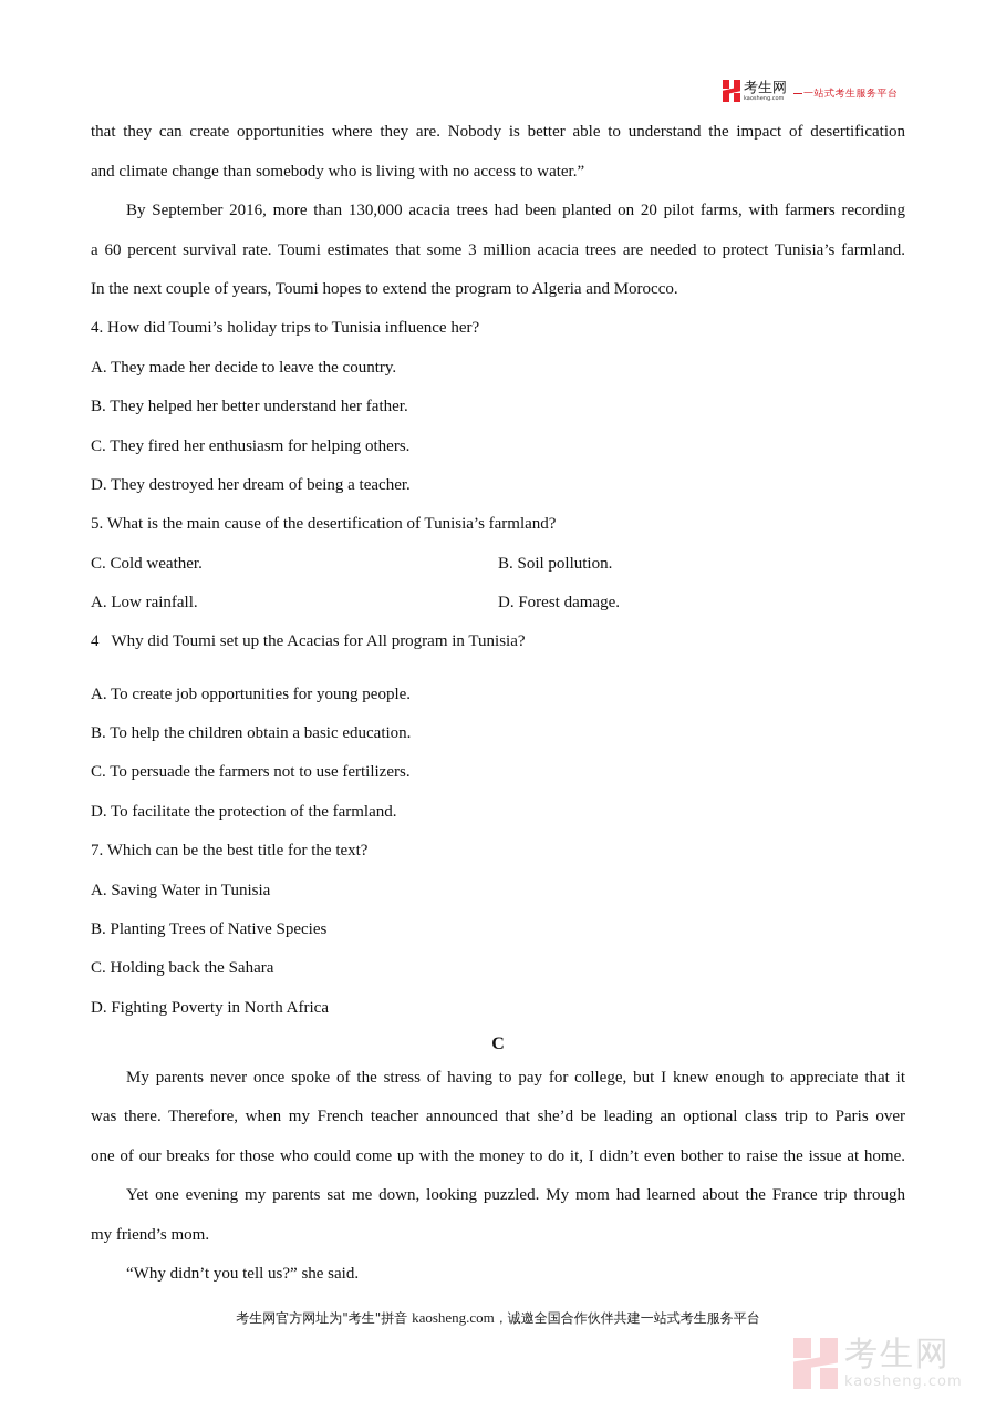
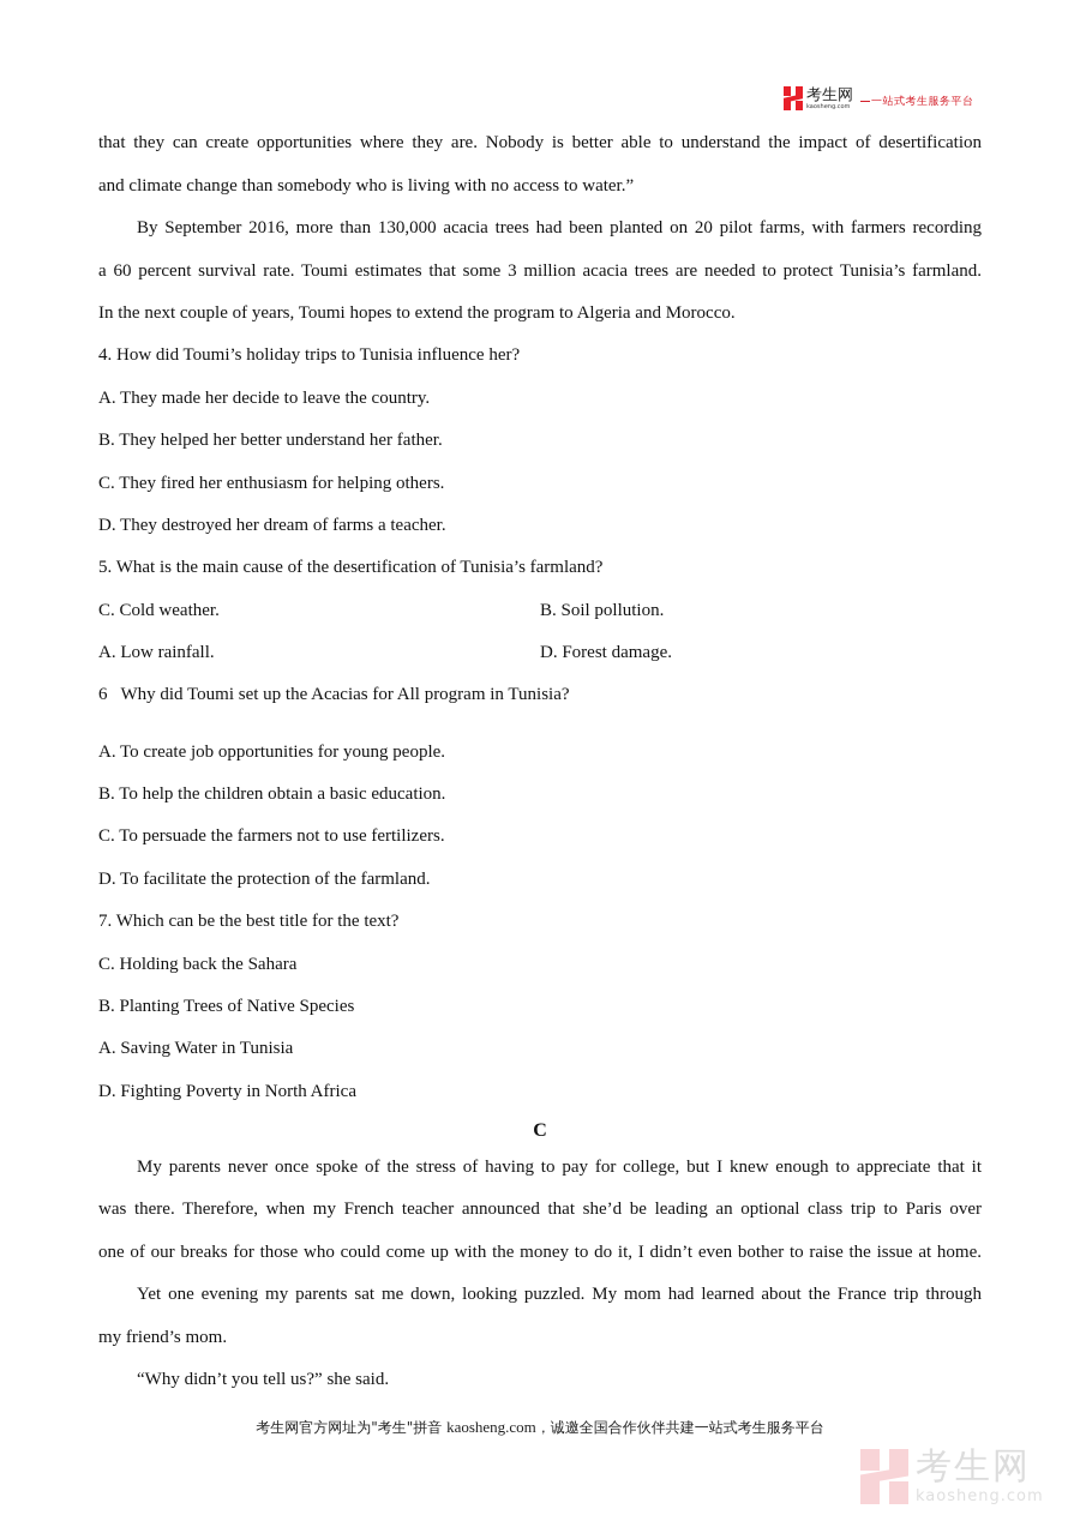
  考生网
  一站式考生服务平台
  that they can create opportunities where they are. Nobody is better able to understand the impact of desertification
  and climate change than somebody who is living with no access to water.”
  By September 2016, more than 130,000 acacia trees had been planted on 20 pilot farms, with farmers recording
  a 60 percent survival rate. Toumi estimates that some 3 million acacia trees are needed to protect Tunisia’s farmland.
  In the next couple of years, Toumi hopes to extend the program to Algeria and Morocco.
  4. How did Toumi’s holiday trips to Tunisia influence her?
  A. They made her decide to leave the country.
  B. They helped her better understand her father.
  C. They fired her enthusiasm for helping others.
- D. They destroyed her dream of being a teacher.
+ D. They destroyed her dream of farms a teacher.
  5. What is the main cause of the desertification of Tunisia’s farmland?
  C. Cold weather.
  B. Soil pollution.
  A. Low rainfall.
  D. Forest damage.
- 4 Why did Toumi set up the Acacias for All program in Tunisia?
+ 6 Why did Toumi set up the Acacias for All program in Tunisia?
  A. To create job opportunities for young people.
  B. To help the children obtain a basic education.
  C. To persuade the farmers not to use fertilizers.
  D. To facilitate the protection of the farmland.
  7. Which can be the best title for the text?
- A. Saving Water in Tunisia
+ C. Holding back the Sahara
  B. Planting Trees of Native Species
- C. Holding back the Sahara
+ A. Saving Water in Tunisia
  D. Fighting Poverty in North Africa
  C
  My parents never once spoke of the stress of having to pay for college, but I knew enough to appreciate that it
  was there. Therefore, when my French teacher announced that she’d be leading an optional class trip to Paris over
  one of our breaks for those who could come up with the money to do it, I didn’t even bother to raise the issue at home.
  Yet one evening my parents sat me down, looking puzzled. My mom had learned about the France trip through
  my friend’s mom.
  “Why didn’t you tell us?” she said.
  考生网官方网址为"考生"拼音 kaosheng.com，诚邀全国合作伙伴共建一站式考生服务平台
  考生网
  kaosheng.com
